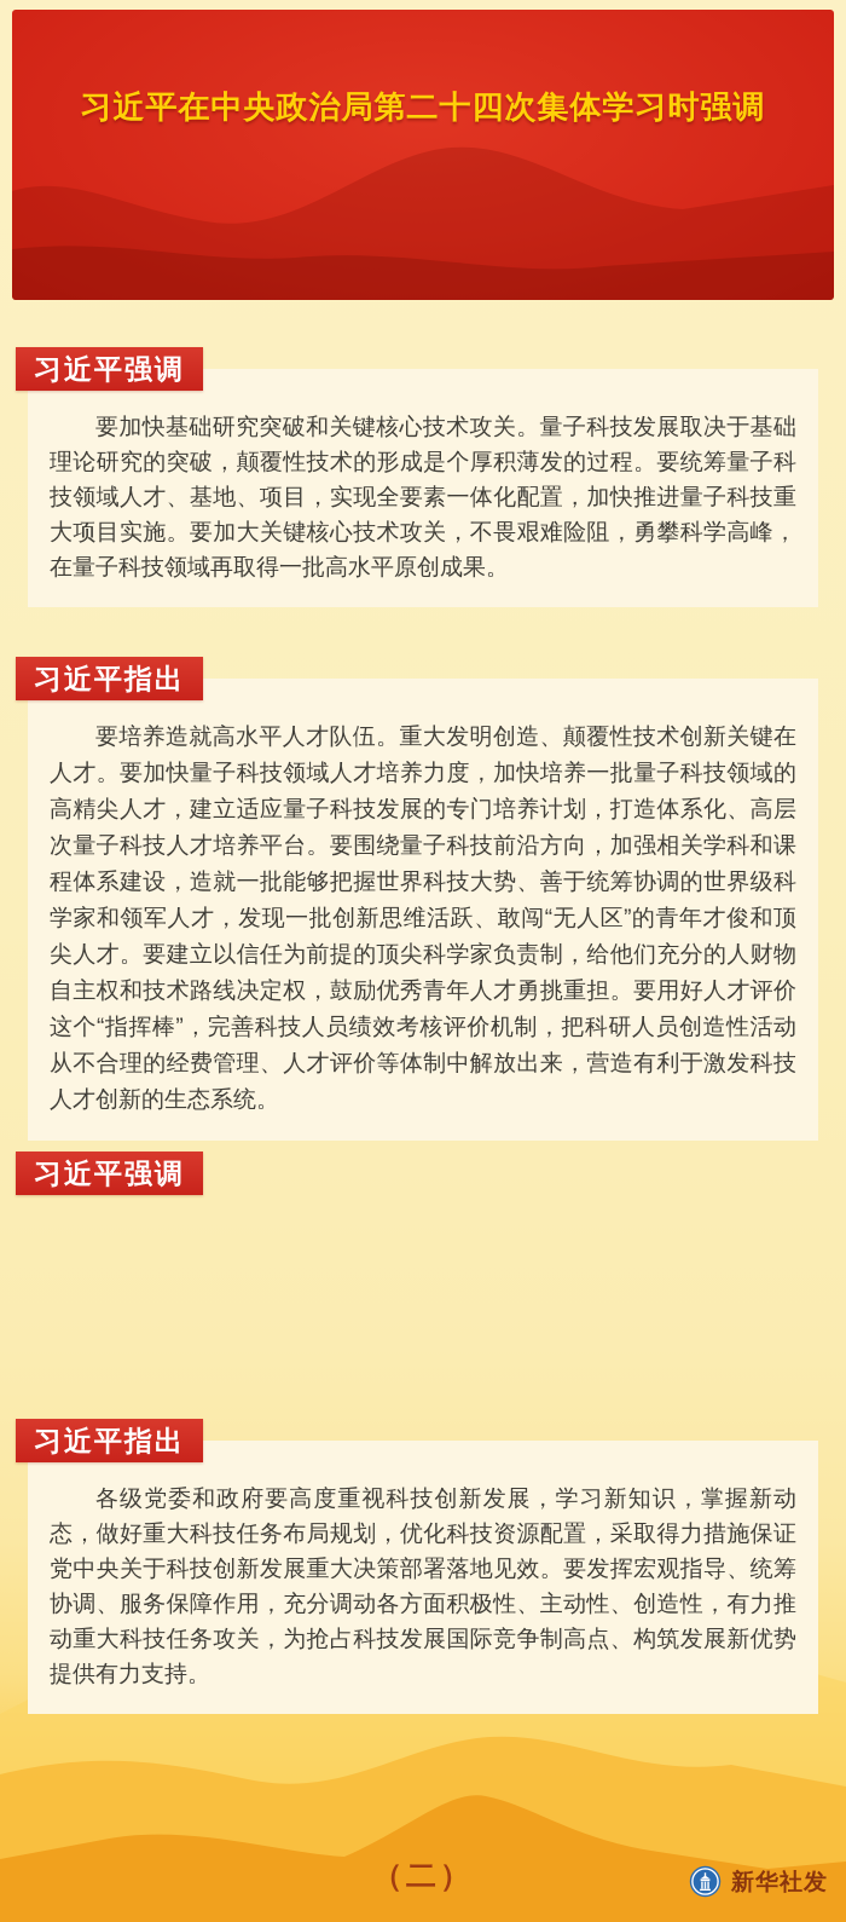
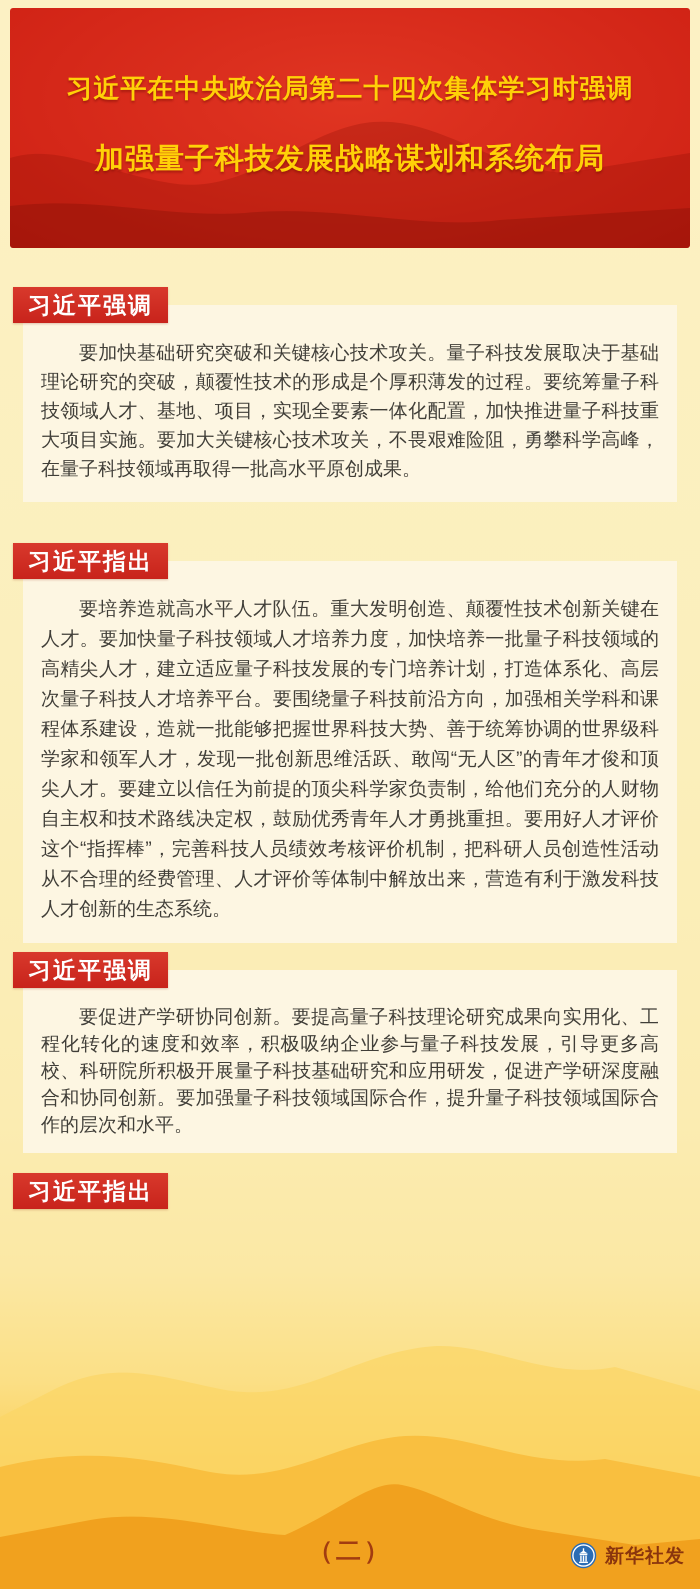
  习近平在中央政治局第二十四次集体学习时强调
+ 加强量子科技发展战略谋划和系统布局
  习近平强调
  要加快基础研究突破和关键核心技术攻关。量子科技发展取决于基础理论研究的突破，颠覆性技术的形成是个厚积薄发的过程。要统筹量子科技领域人才、基地、项目，实现全要素一体化配置，加快推进量子科技重大项目实施。要加大关键核心技术攻关，不畏艰难险阻，勇攀科学高峰，在量子科技领域再取得一批高水平原创成果。
  习近平指出
  要培养造就高水平人才队伍。重大发明创造、颠覆性技术创新关键在人才。要加快量子科技领域人才培养力度，加快培养一批量子科技领域的高精尖人才，建立适应量子科技发展的专门培养计划，打造体系化、高层次量子科技人才培养平台。要围绕量子科技前沿方向，加强相关学科和课程体系建设，造就一批能够把握世界科技大势、善于统筹协调的世界级科学家和领军人才，发现一批创新思维活跃、敢闯“无人区”的青年才俊和顶尖人才。要建立以信任为前提的顶尖科学家负责制，给他们充分的人财物自主权和技术路线决定权，鼓励优秀青年人才勇挑重担。要用好人才评价这个“指挥棒”，完善科技人员绩效考核评价机制，把科研人员创造性活动从不合理的经费管理、人才评价等体制中解放出来，营造有利于激发科技人才创新的生态系统。
  习近平强调
+ 要促进产学研协同创新。要提高量子科技理论研究成果向实用化、工程化转化的速度和效率，积极吸纳企业参与量子科技发展，引导更多高校、科研院所积极开展量子科技基础研究和应用研发，促进产学研深度融合和协同创新。要加强量子科技领域国际合作，提升量子科技领域国际合作的层次和水平。
  习近平指出
- 各级党委和政府要高度重视科技创新发展，学习新知识，掌握新动态，做好重大科技任务布局规划，优化科技资源配置，采取得力措施保证党中央关于科技创新发展重大决策部署落地见效。要发挥宏观指导、统筹协调、服务保障作用，充分调动各方面积极性、主动性、创造性，有力推动重大科技任务攻关，为抢占科技发展国际竞争制高点、构筑发展新优势提供有力支持。
  （二）
  新华社发
